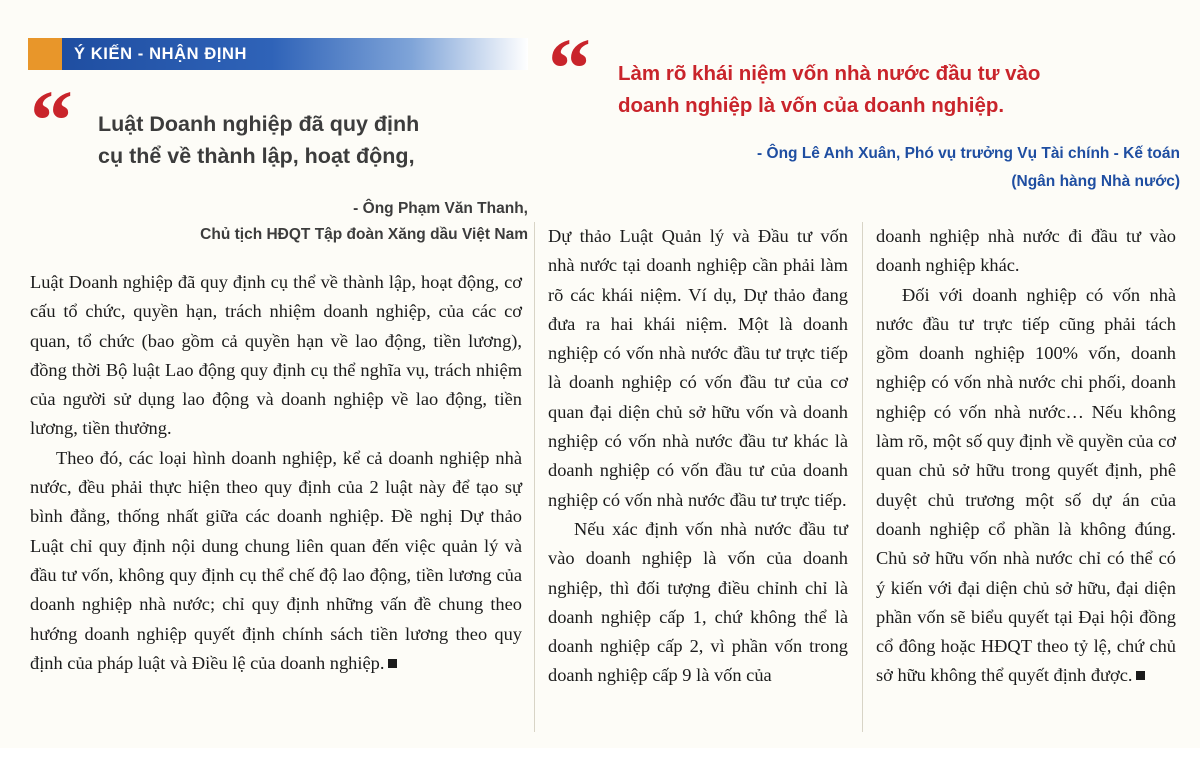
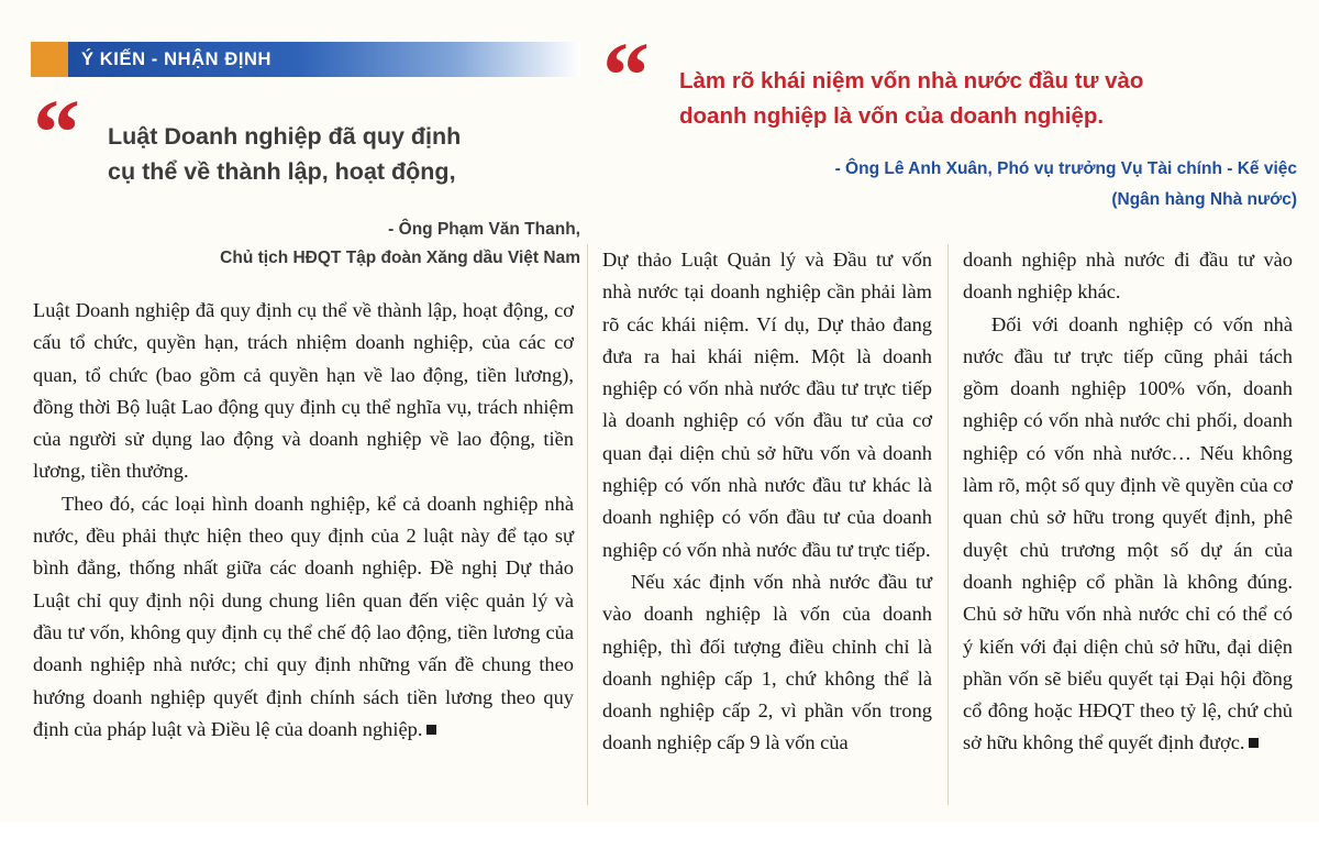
  Ý KIẾN - NHẬN ĐỊNH
  “
  Luật Doanh nghiệp đã quy định
  cụ thể về thành lập, hoạt động,
  - Ông Phạm Văn Thanh,
  Chủ tịch HĐQT Tập đoàn Xăng dầu Việt Nam
  “
  Làm rõ khái niệm vốn nhà nước đầu tư vào
  doanh nghiệp là vốn của doanh nghiệp.
- - Ông Lê Anh Xuân, Phó vụ trưởng Vụ Tài chính - Kế toán
+ - Ông Lê Anh Xuân, Phó vụ trưởng Vụ Tài chính - Kế việc
  (Ngân hàng Nhà nước)
  Luật Doanh nghiệp đã quy định cụ thể về thành lập, hoạt động, cơ cấu tổ chức, quyền hạn, trách nhiệm doanh nghiệp, của các cơ quan, tổ chức (bao gồm cả quyền hạn về lao động, tiền lương), đồng thời Bộ luật Lao động quy định cụ thể nghĩa vụ, trách nhiệm của người sử dụng lao động và doanh nghiệp về lao động, tiền lương, tiền thưởng.
  Theo đó, các loại hình doanh nghiệp, kể cả doanh nghiệp nhà nước, đều phải thực hiện theo quy định của 2 luật này để tạo sự bình đẳng, thống nhất giữa các doanh nghiệp. Đề nghị Dự thảo Luật chỉ quy định nội dung chung liên quan đến việc quản lý và đầu tư vốn, không quy định cụ thể chế độ lao động, tiền lương của doanh nghiệp nhà nước; chỉ quy định những vấn đề chung theo hướng doanh nghiệp quyết định chính sách tiền lương theo quy định của pháp luật và Điều lệ của doanh nghiệp.
  Dự thảo Luật Quản lý và Đầu tư vốn nhà nước tại doanh nghiệp cần phải làm rõ các khái niệm. Ví dụ, Dự thảo đang đưa ra hai khái niệm. Một là doanh nghiệp có vốn nhà nước đầu tư trực tiếp là doanh nghiệp có vốn đầu tư của cơ quan đại diện chủ sở hữu vốn và doanh nghiệp có vốn nhà nước đầu tư khác là doanh nghiệp có vốn đầu tư của doanh nghiệp có vốn nhà nước đầu tư trực tiếp.
  Nếu xác định vốn nhà nước đầu tư vào doanh nghiệp là vốn của doanh nghiệp, thì đối tượng điều chỉnh chỉ là doanh nghiệp cấp 1, chứ không thể là doanh nghiệp cấp 2, vì phần vốn trong doanh nghiệp cấp 9 là vốn của
  doanh nghiệp nhà nước đi đầu tư vào doanh nghiệp khác.
  Đối với doanh nghiệp có vốn nhà nước đầu tư trực tiếp cũng phải tách gồm doanh nghiệp 100% vốn, doanh nghiệp có vốn nhà nước chi phối, doanh nghiệp có vốn nhà nước… Nếu không làm rõ, một số quy định về quyền của cơ quan chủ sở hữu trong quyết định, phê duyệt chủ trương một số dự án của doanh nghiệp cổ phần là không đúng. Chủ sở hữu vốn nhà nước chỉ có thể có ý kiến với đại diện chủ sở hữu, đại diện phần vốn sẽ biểu quyết tại Đại hội đồng cổ đông hoặc HĐQT theo tỷ lệ, chứ chủ sở hữu không thể quyết định được.
